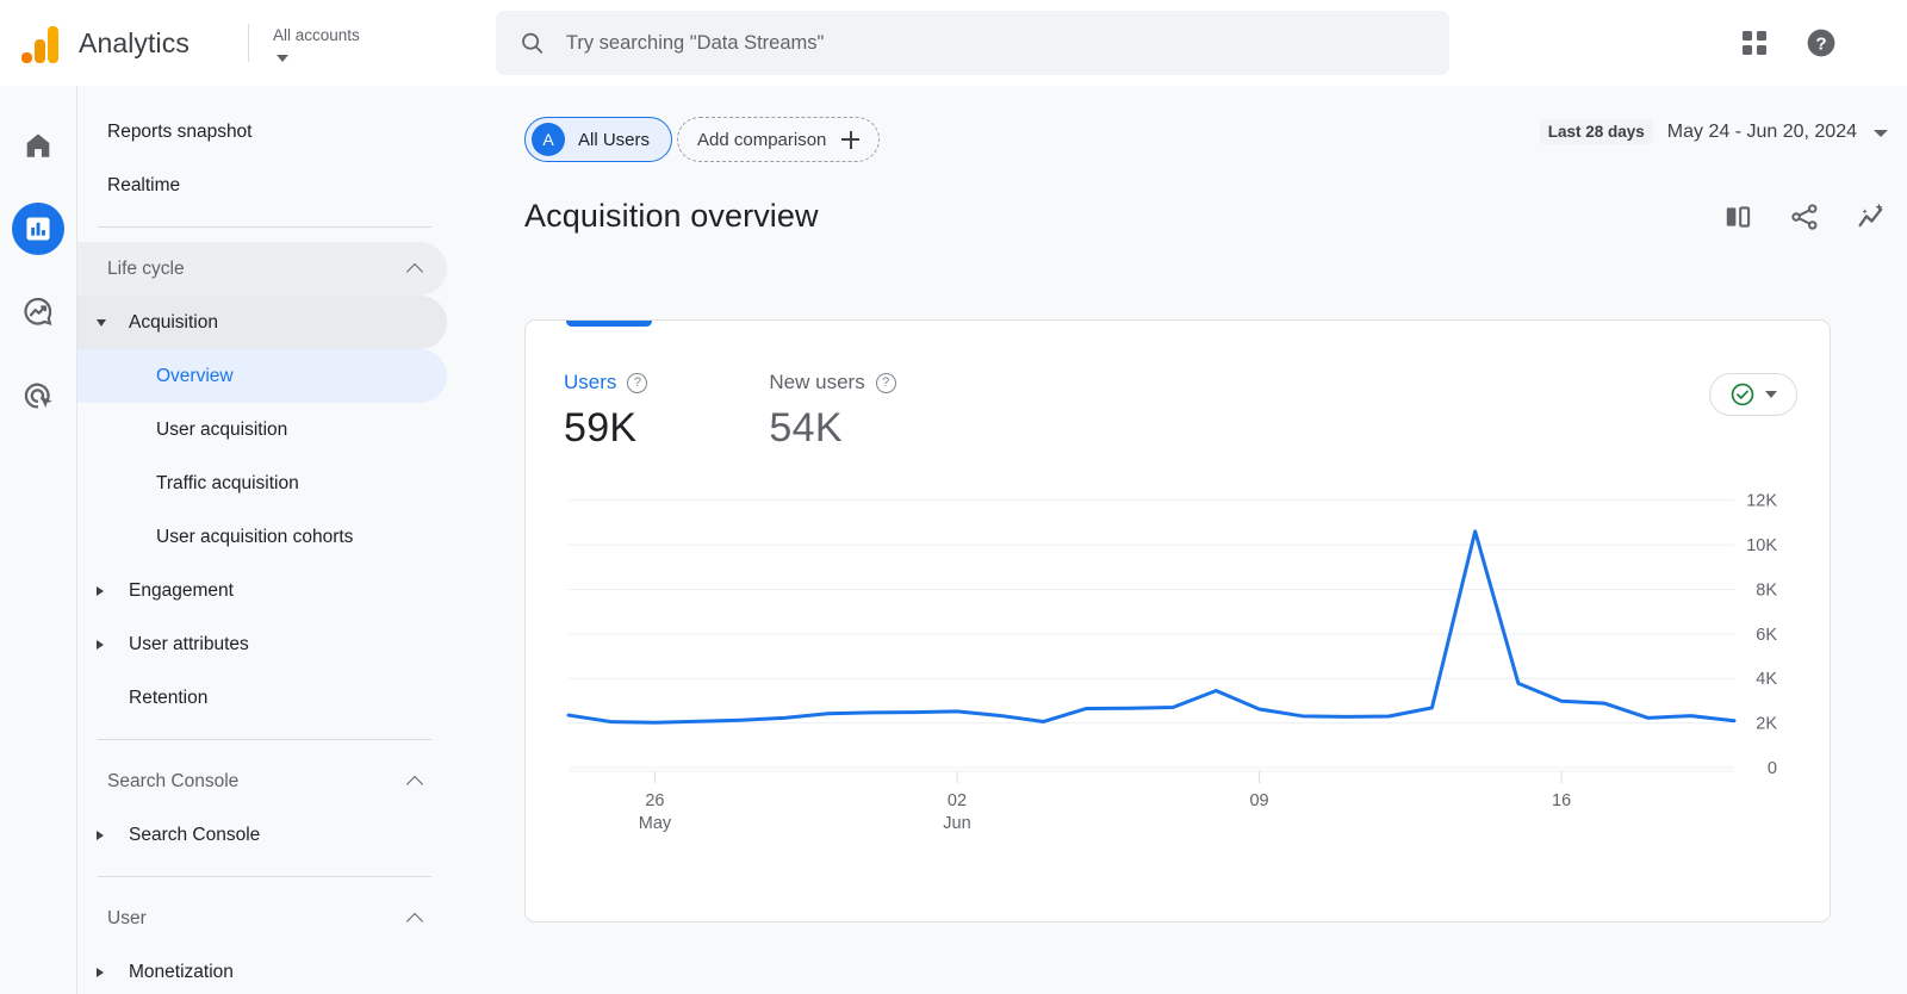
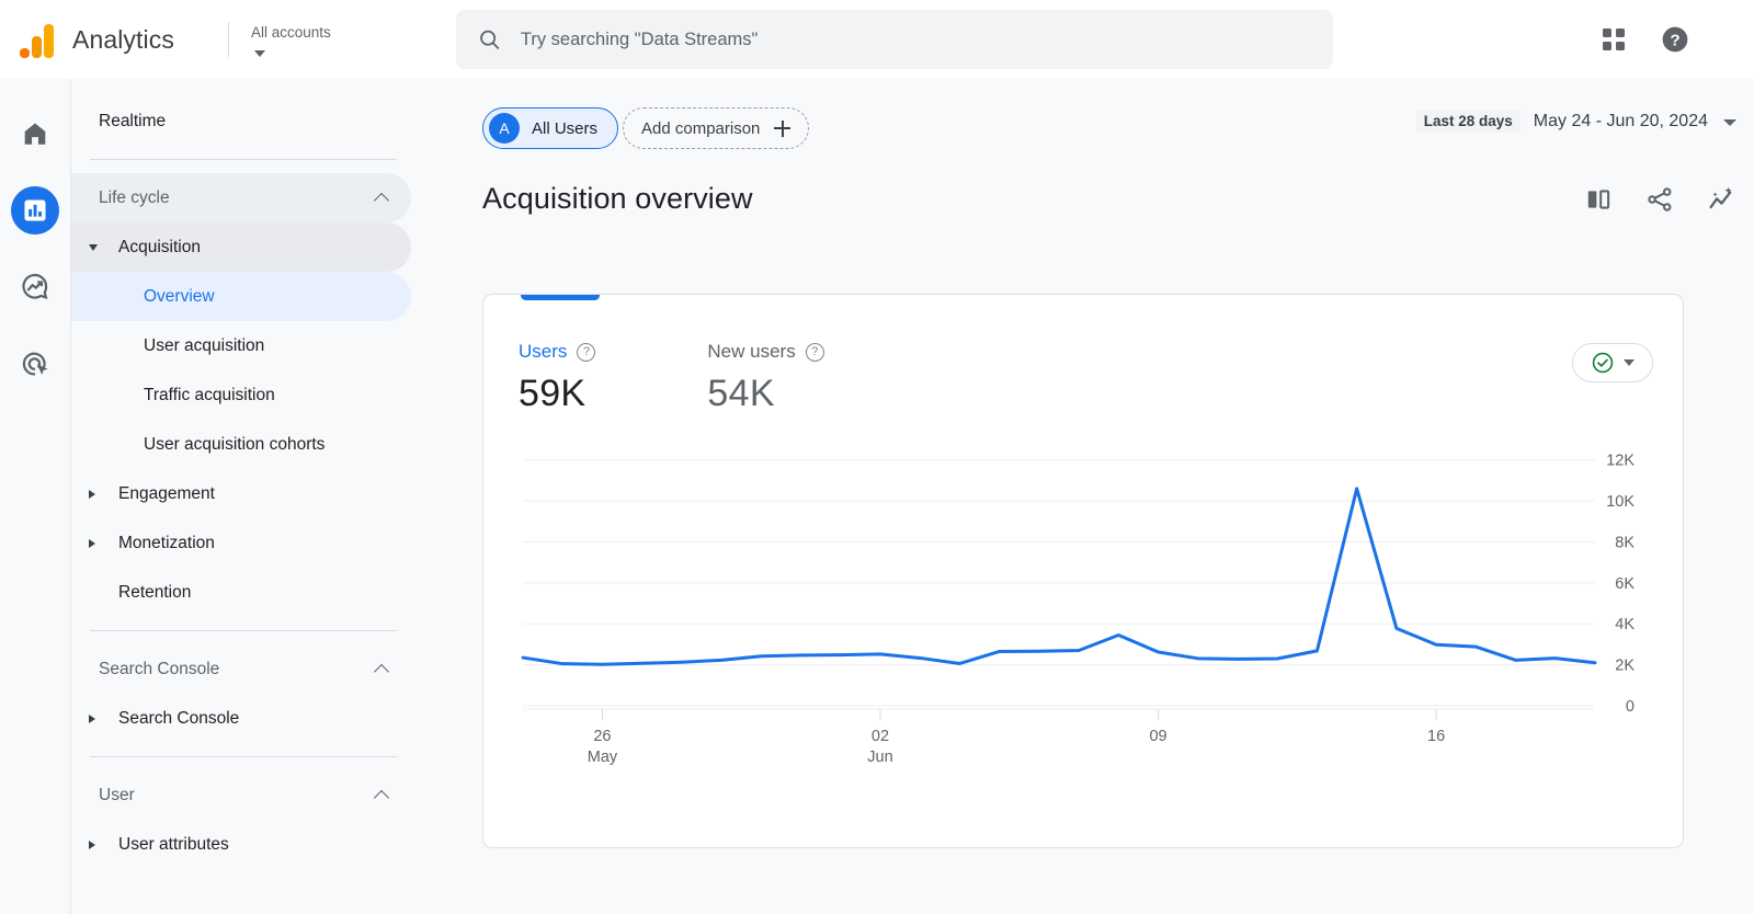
  Analytics
  All accounts
  Try searching "Data Streams"
  ?
- Reports snapshot
  Realtime
  Life cycle
  Acquisition
  Overview
  User acquisition
  Traffic acquisition
  User acquisition cohorts
  Engagement
- User attributes
+ Monetization
  Retention
  Search Console
  Search Console
  User
- Monetization
+ User attributes
  A
  All Users
  Add comparison
  Last 28 days
  May 24 - Jun 20, 2024
  Acquisition overview
  Users
  ?
  59K
  New users
  ?
  54K
  0
  2K
  4K
  6K
  8K
  10K
  12K
  26
  May
  02
  Jun
  09
  16
